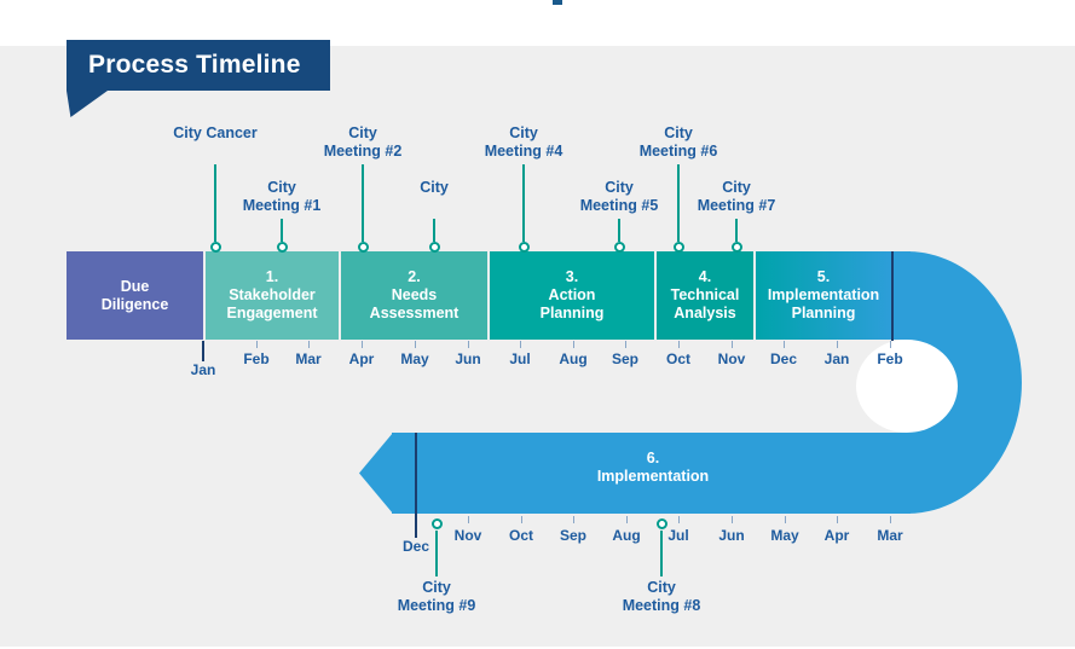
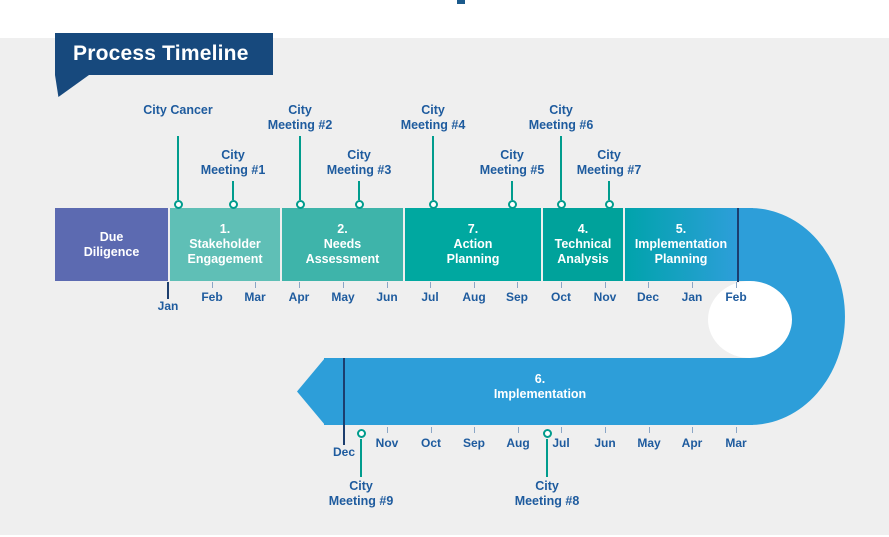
  Process Timeline
  6.
  Implementation
  City Cancer
  City
  Meeting #1
  City
  Meeting #2
  City
+ Meeting #3
  City
  Meeting #4
  City
  Meeting #5
  City
  Meeting #6
  City
  Meeting #7
  Due
  Diligence
  1.
  Stakeholder
  Engagement
  2.
  Needs
  Assessment
- 3.
+ 7.
  Action
  Planning
  4.
  Technical
  Analysis
  5.
  Implementation
  Planning
  Jan
  Feb
  Mar
  Apr
  May
  Jun
  Jul
  Aug
  Sep
  Oct
  Nov
  Dec
  Jan
  Feb
  Dec
  Nov
  Oct
  Sep
  Aug
  Jul
  Jun
  May
  Apr
  Mar
  City
  Meeting #9
  City
  Meeting #8
